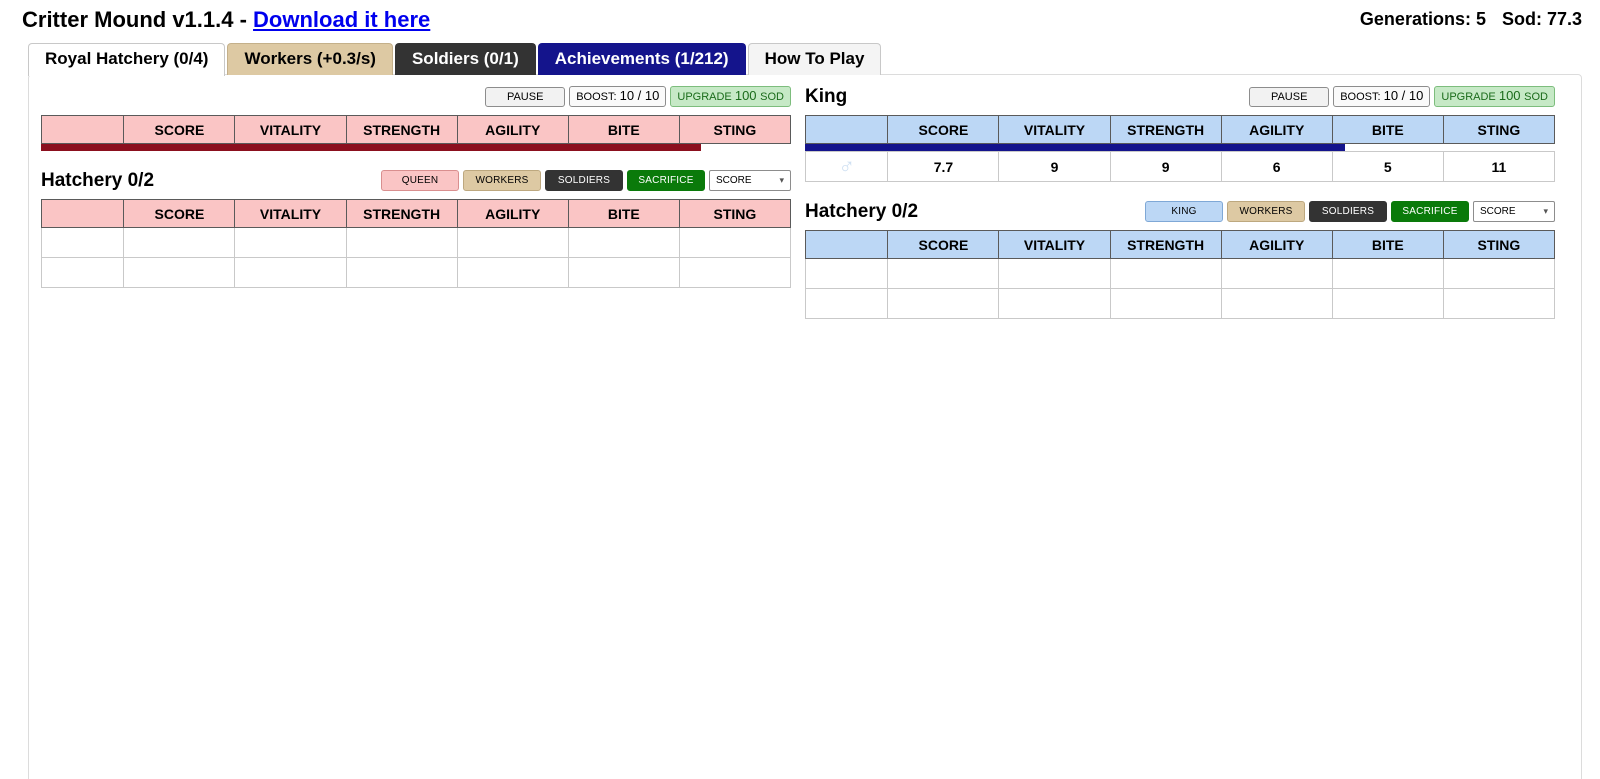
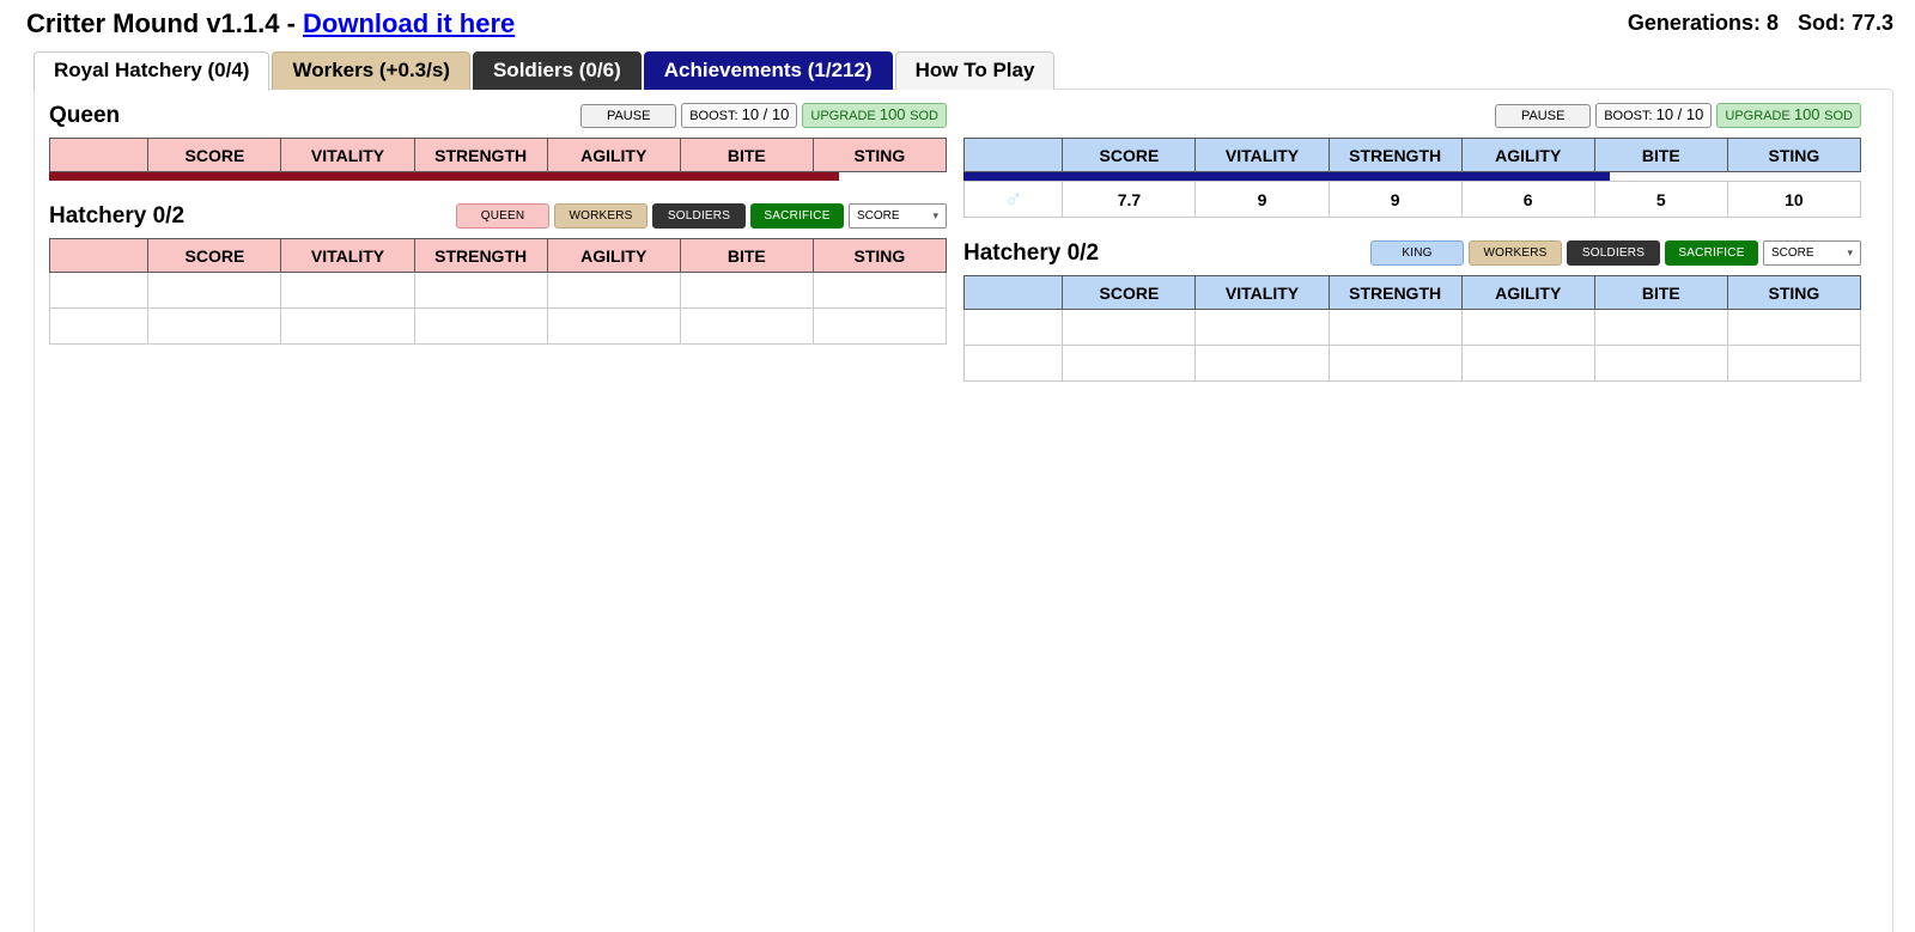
  Critter Mound v1.1.4 - Download it here
- Generations: 5 Sod: 77.3
+ Generations: 8 Sod: 77.3
- Royal Hatchery (0/4) Workers (+0.3/s) Soldiers (0/1) Achievements (1/212) How To Play
+ Royal Hatchery (0/4) Workers (+0.3/s) Soldiers (0/6) Achievements (1/212) How To Play
+ Queen
  PAUSE
  BOOST: 10 / 10
  UPGRADE 100 SOD
  	SCORE	VITALITY	STRENGTH	AGILITY	BITE	STING
  Hatchery 0/2
  QUEEN
  WORKERS
  SOLDIERS
  SACRIFICE
  SCORE
  ▾
  	SCORE	VITALITY	STRENGTH	AGILITY	BITE	STING
- King
  PAUSE
  BOOST: 10 / 10
  UPGRADE 100 SOD
  	SCORE	VITALITY	STRENGTH	AGILITY	BITE	STING
- ♂	7.7	9	9	6	5	11
+ ♂	7.7	9	9	6	5	10
  Hatchery 0/2
  KING
  WORKERS
  SOLDIERS
  SACRIFICE
  SCORE
  ▾
  	SCORE	VITALITY	STRENGTH	AGILITY	BITE	STING
